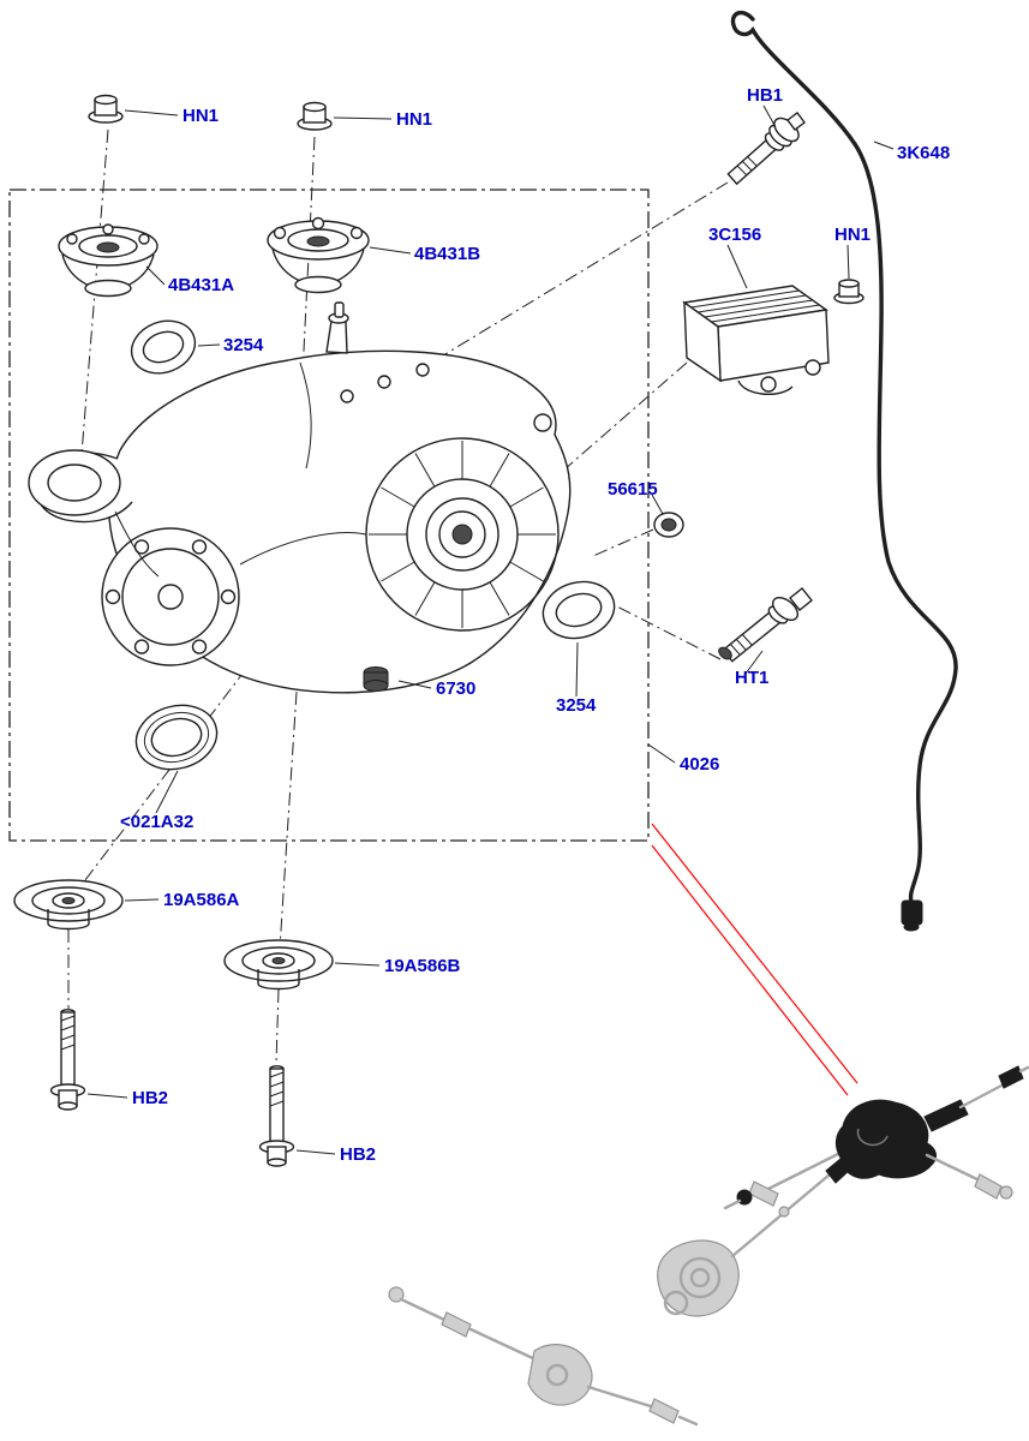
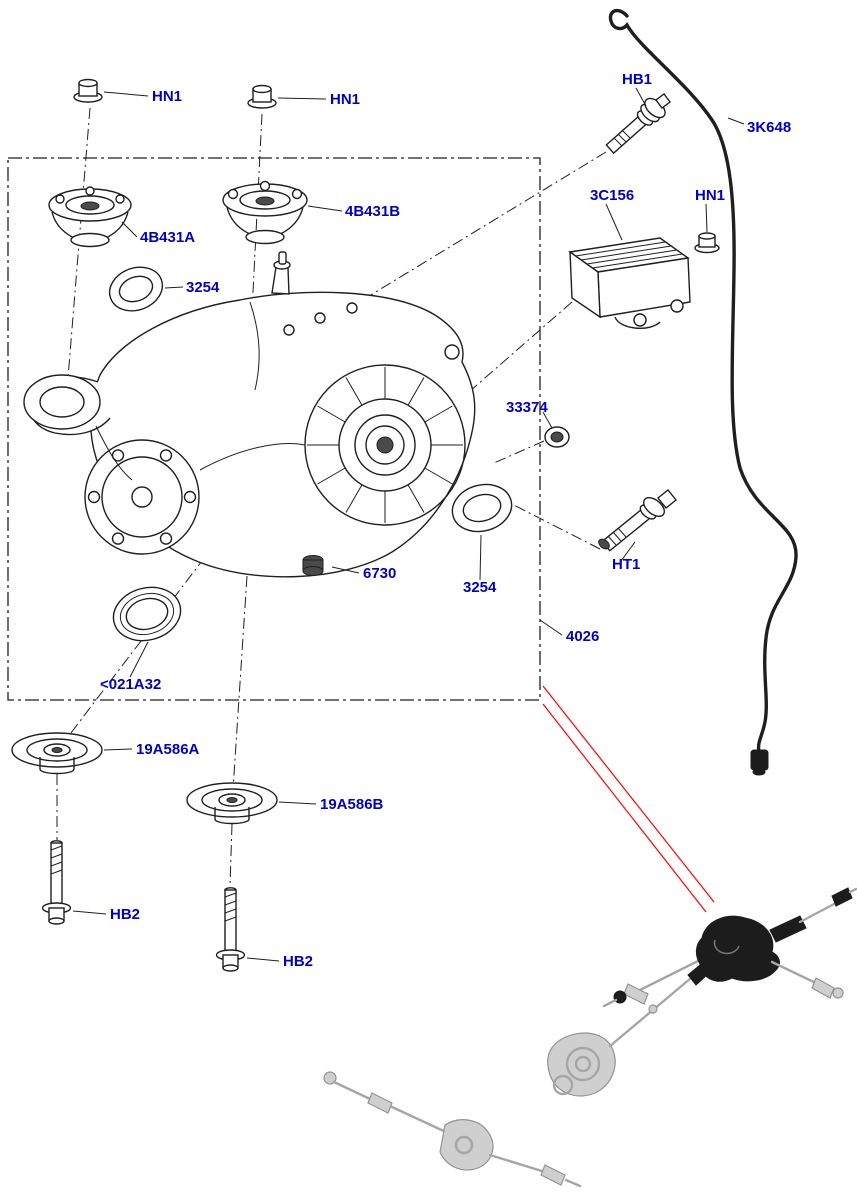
  HN1
  HN1
  HB1
  3K648
  3C156
  HN1
  4B431B
  4B431A
  3254
- 56615
+ 33374
  6730
  3254
  HT1
  4026
  <021A32
  19A586A
  19A586B
  HB2
  HB2
